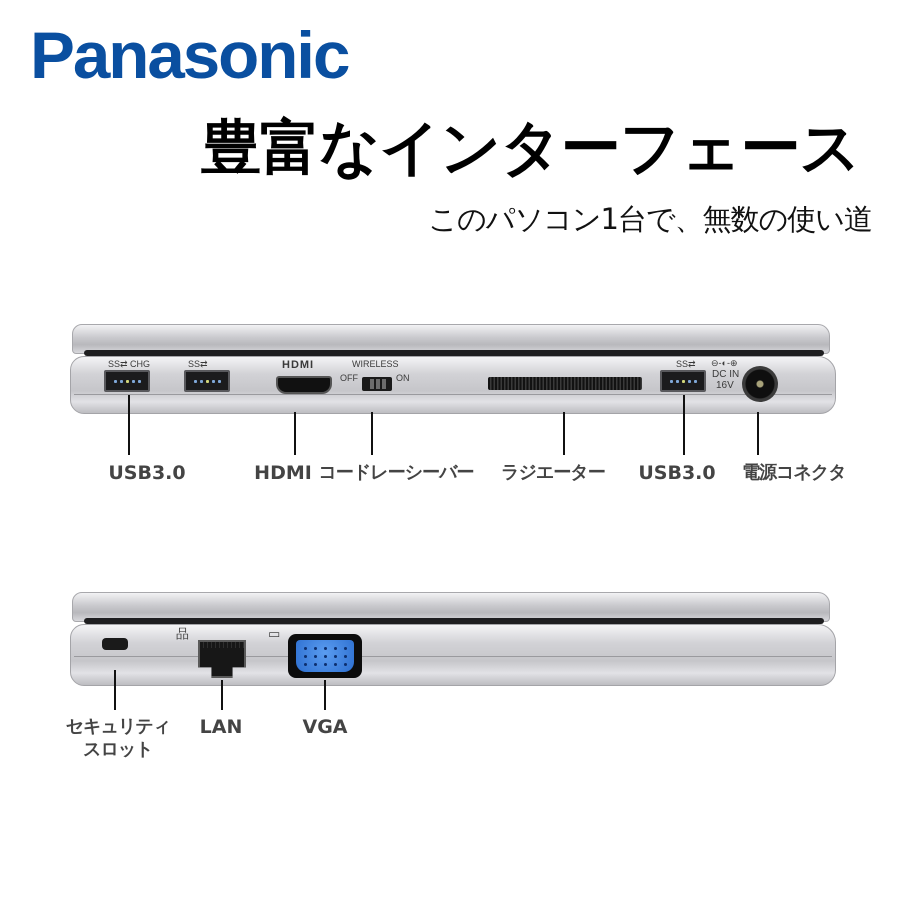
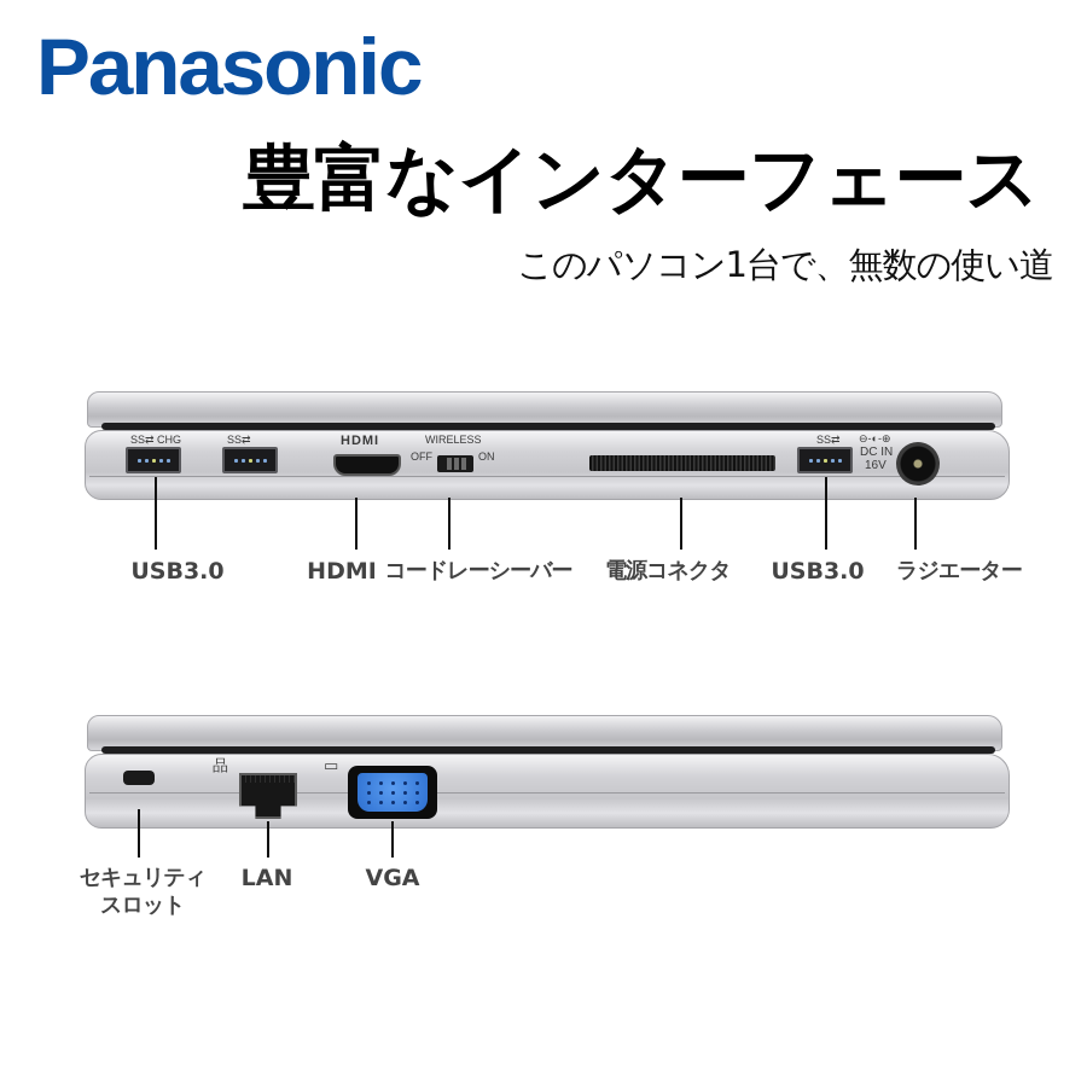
  Panasonic
  豊富なインターフェース
  このパソコン1台で、無数の使い道
  SS⇄ CHG
  SS⇄
  HDMI
  WIRELESS
  OFF
  ON
  SS⇄
  ⊖-◐-⊕
  DC IN
  16V
  USB3.0
  HDMI
  コードレーシーバー
- ラジエーター
+ 電源コネクタ
  USB3.0
- 電源コネクタ
+ ラジエーター
  品
  ▭
  セキュリティ
  スロット
  LAN
  VGA
